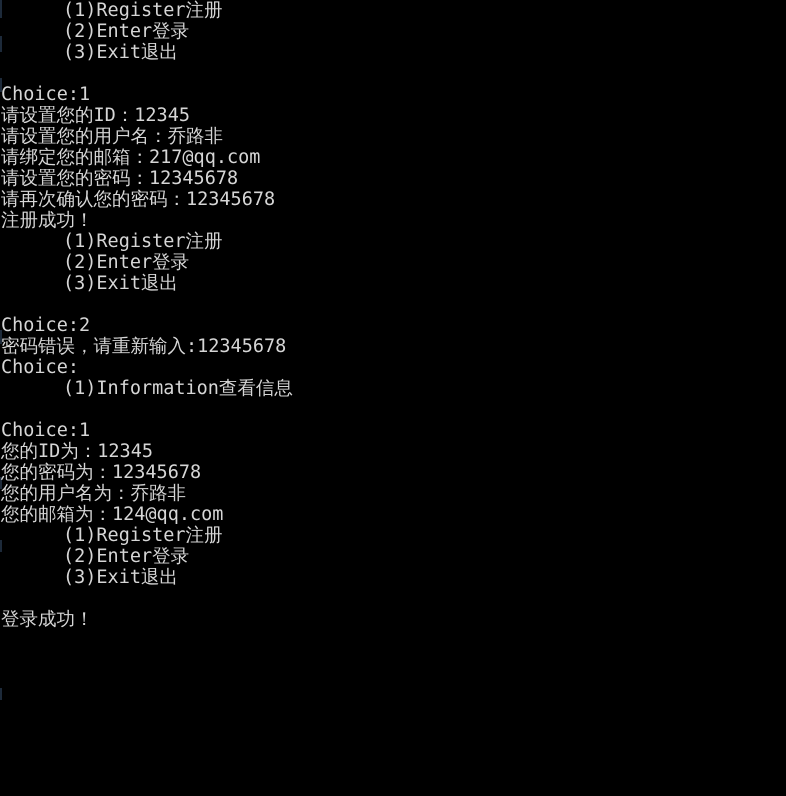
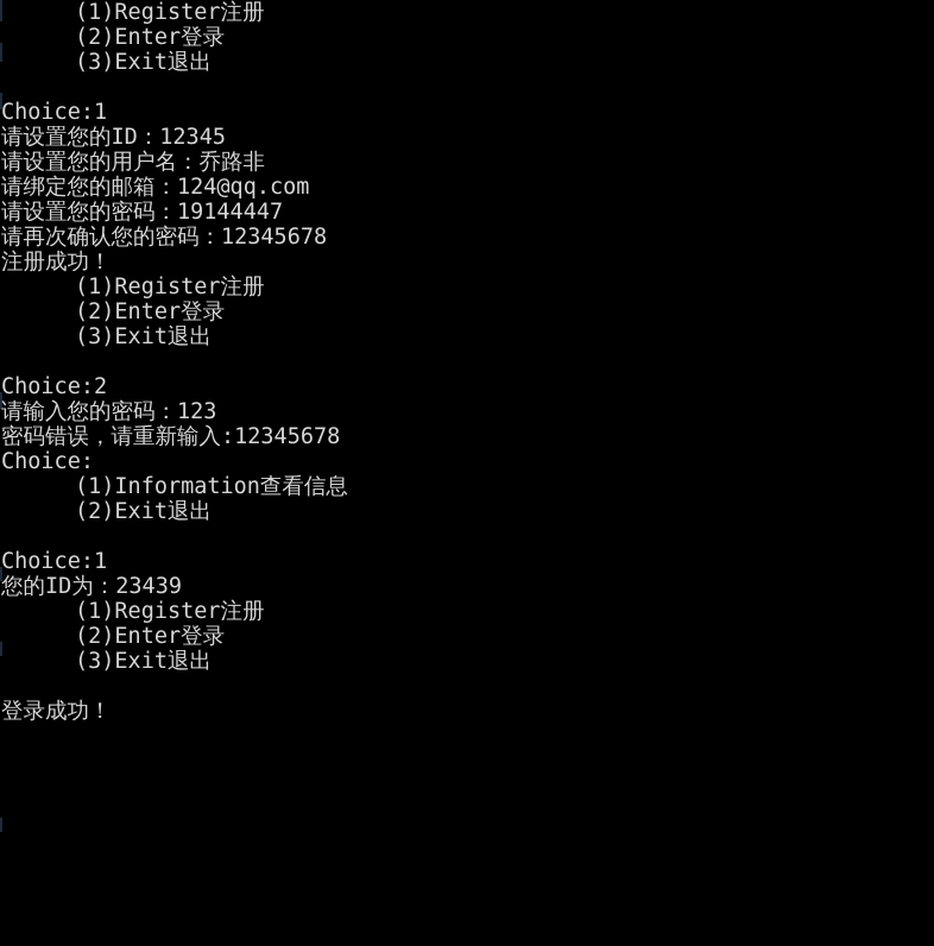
  (1)Register注册
  (2)Enter登录
  (3)Exit退出
  Choice:1
  请设置您的ID：12345
  请设置您的用户名：乔路非
- 请绑定您的邮箱：217@qq.com
+ 请绑定您的邮箱：124@qq.com
- 请设置您的密码：12345678
+ 请设置您的密码：19144447
  请再次确认您的密码：12345678
  注册成功！
  (1)Register注册
  (2)Enter登录
  (3)Exit退出
  Choice:2
+ 请输入您的密码：123
  密码错误，请重新输入:12345678
  Choice:
  (1)Information查看信息
+ (2)Exit退出
  Choice:1
- 您的ID为：12345
+ 您的ID为：23439
- 您的密码为：12345678
- 您的用户名为：乔路非
- 您的邮箱为：124@qq.com
  (1)Register注册
  (2)Enter登录
  (3)Exit退出
  登录成功！
